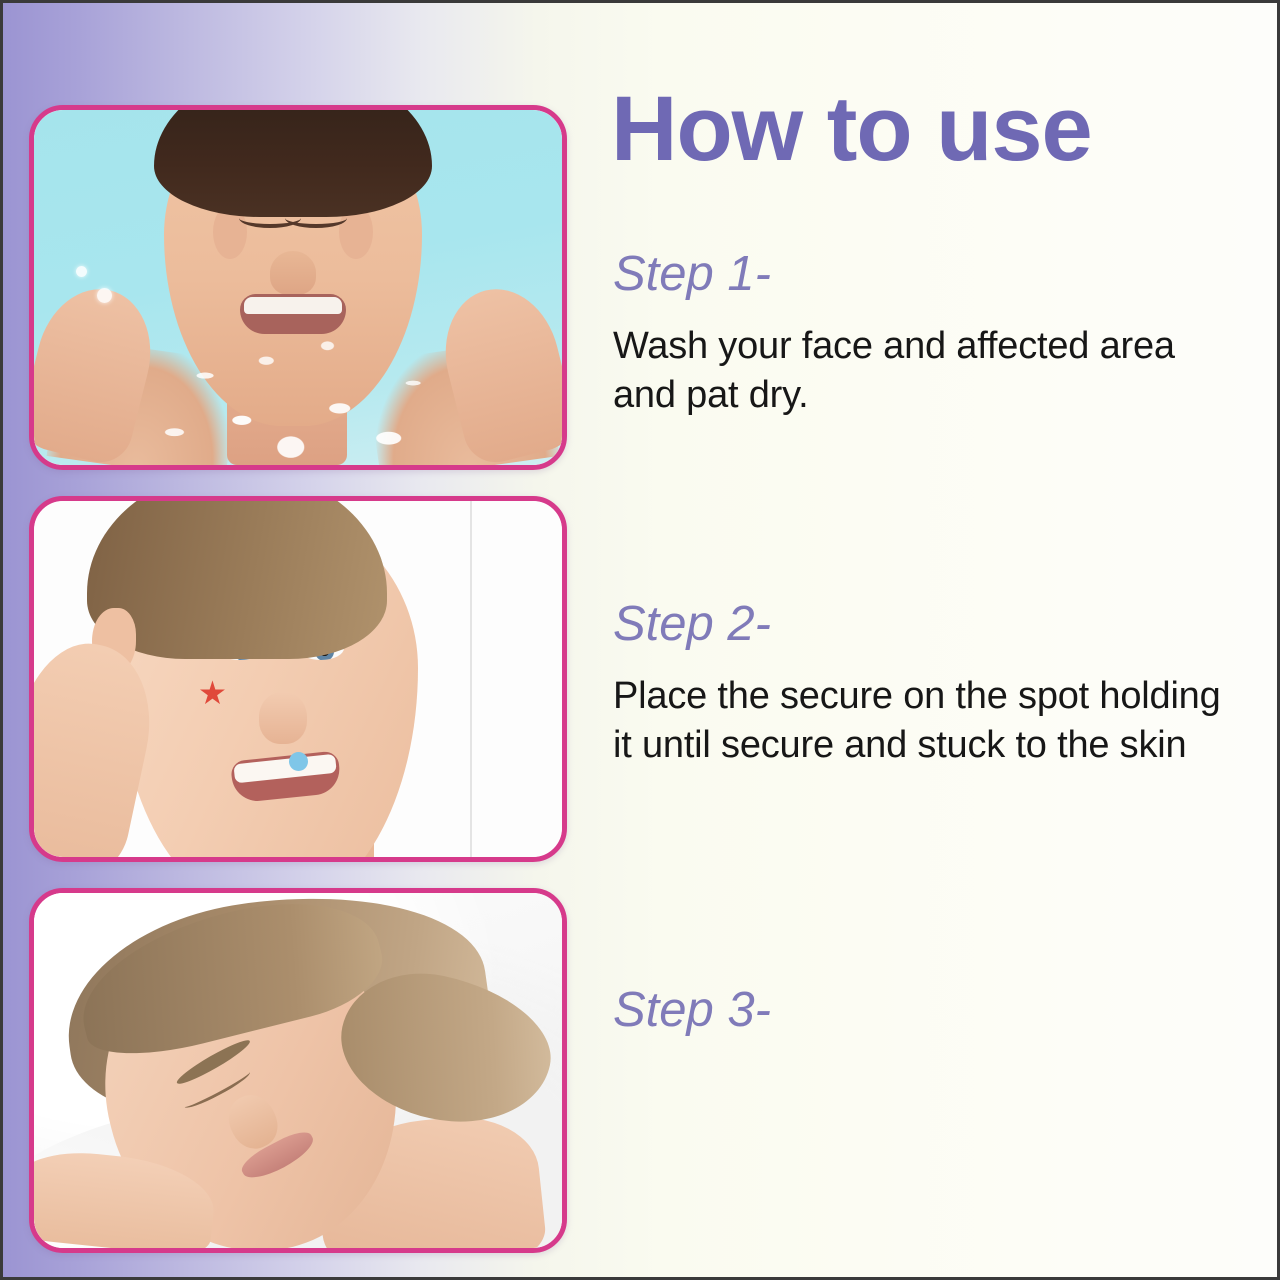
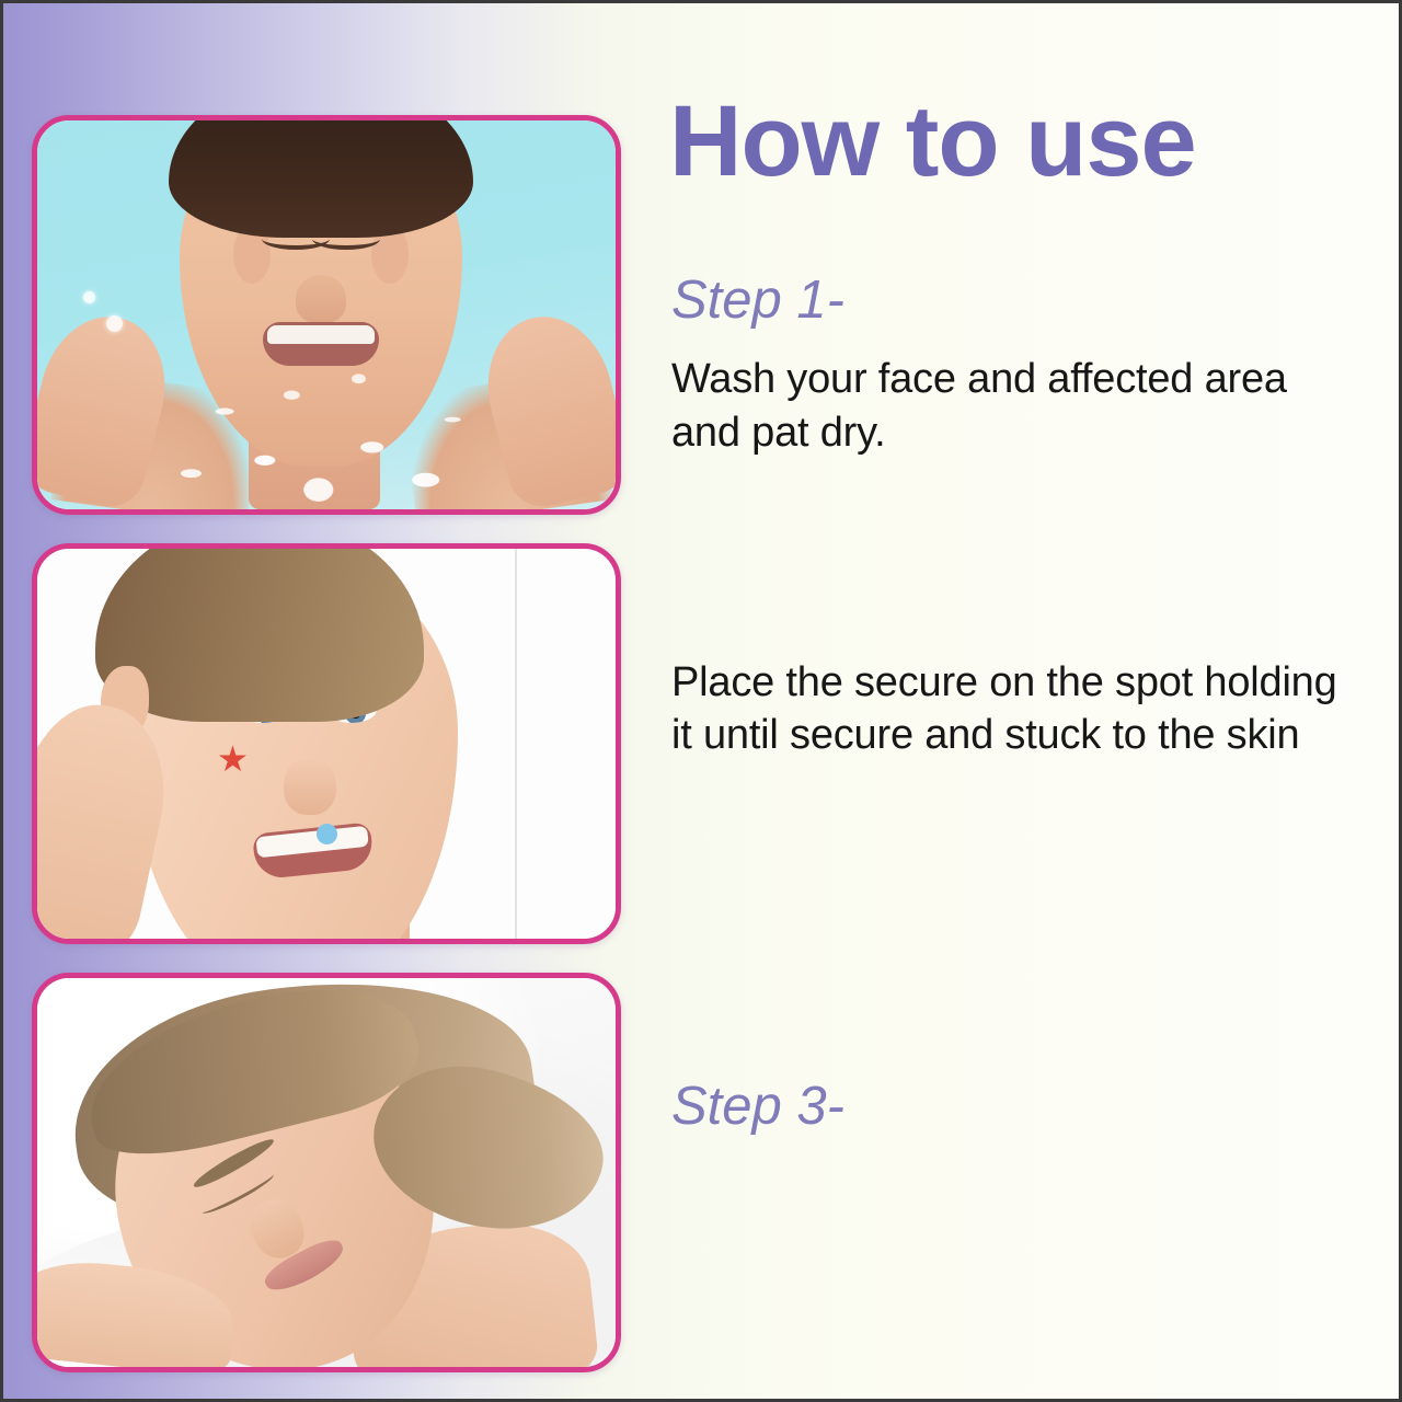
  How to use
  Step 1-
  Wash your face and affected area and pat dry.
- Step 2-
  Place the secure on the spot holding it until secure and stuck to the skin
  Step 3-
